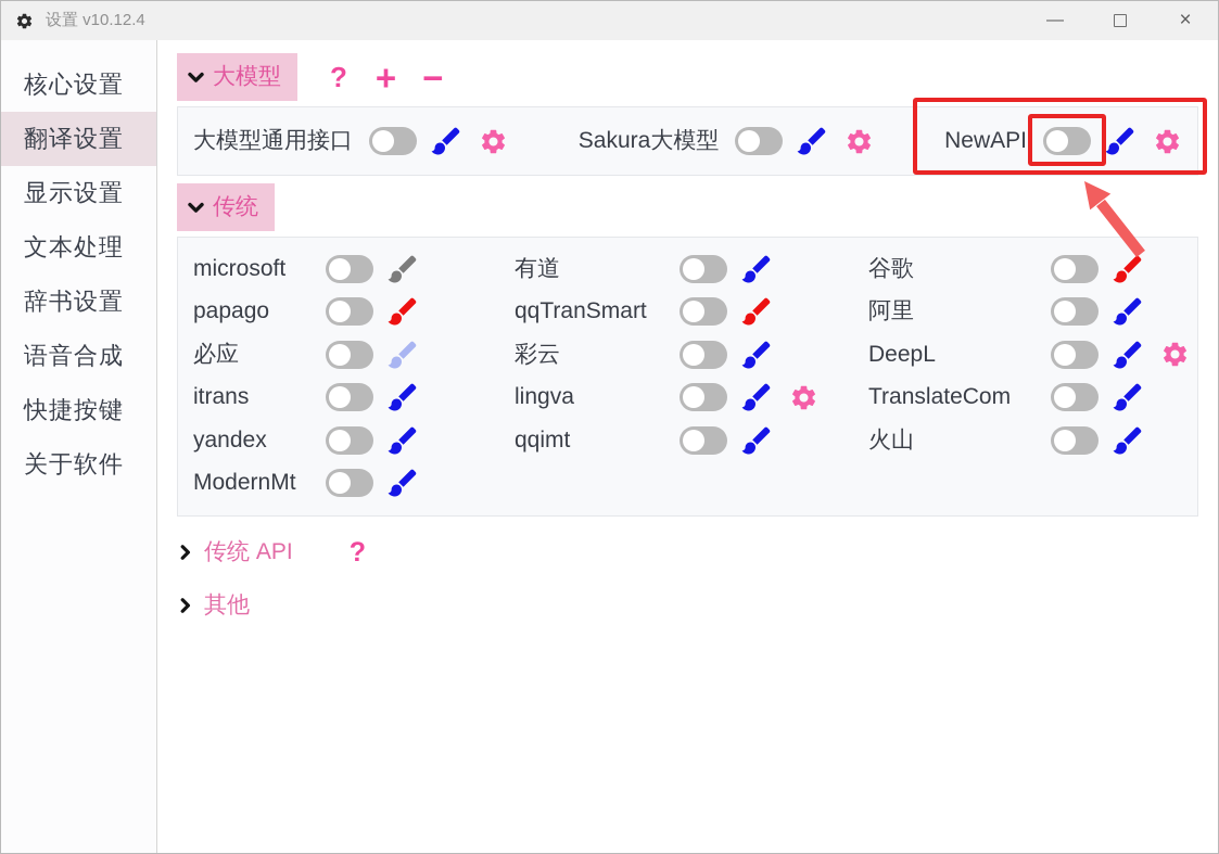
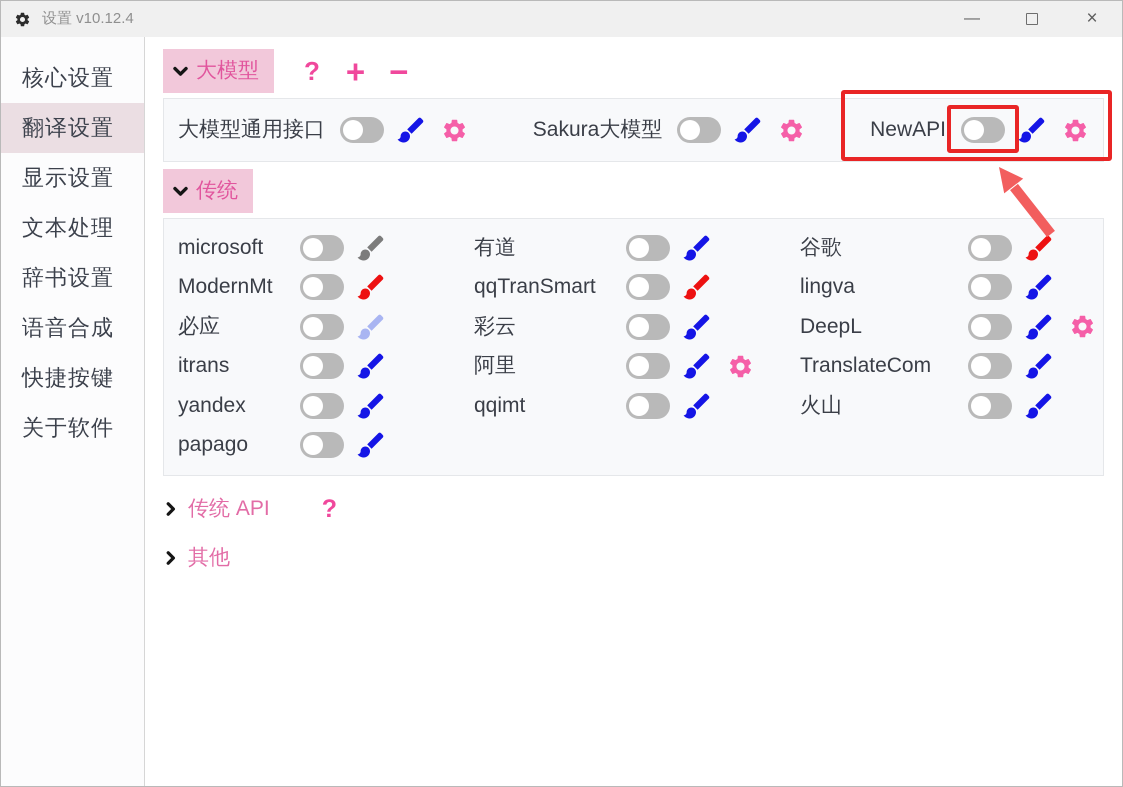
  设置 v10.12.4
  —
  ×
  核心设置
  翻译设置
  显示设置
  文本处理
  辞书设置
  语音合成
  快捷按键
  关于软件
  大模型
  ?
  +
  −
  大模型通用接口
  Sakura大模型
  NewAPI
  传统
  microsoft
- papago
+ ModernMt
  必应
  itrans
  yandex
- ModernMt
+ papago
  有道
  qqTranSmart
  彩云
- lingva
+ 阿里
  qqimt
  谷歌
- 阿里
+ lingva
  DeepL
  TranslateCom
  火山
  传统 API
  ?
  其他
